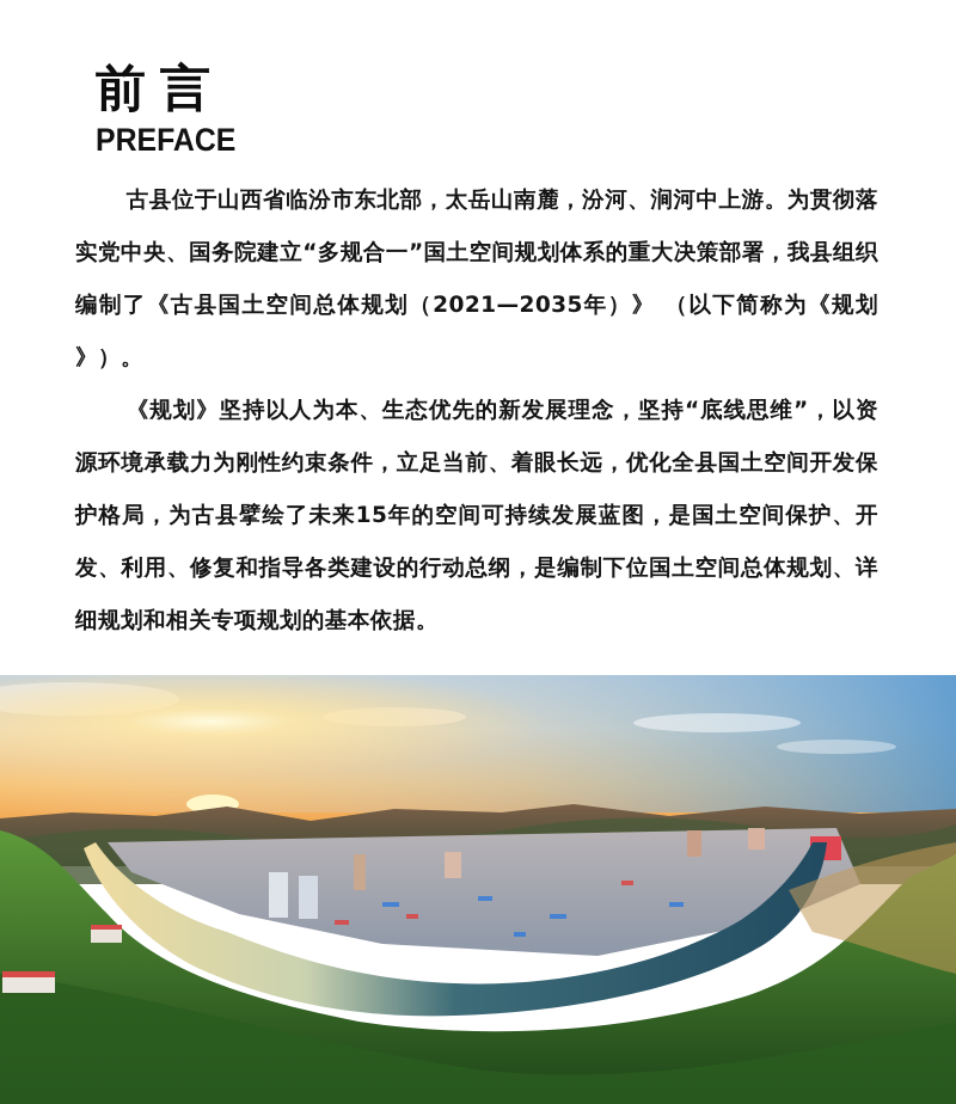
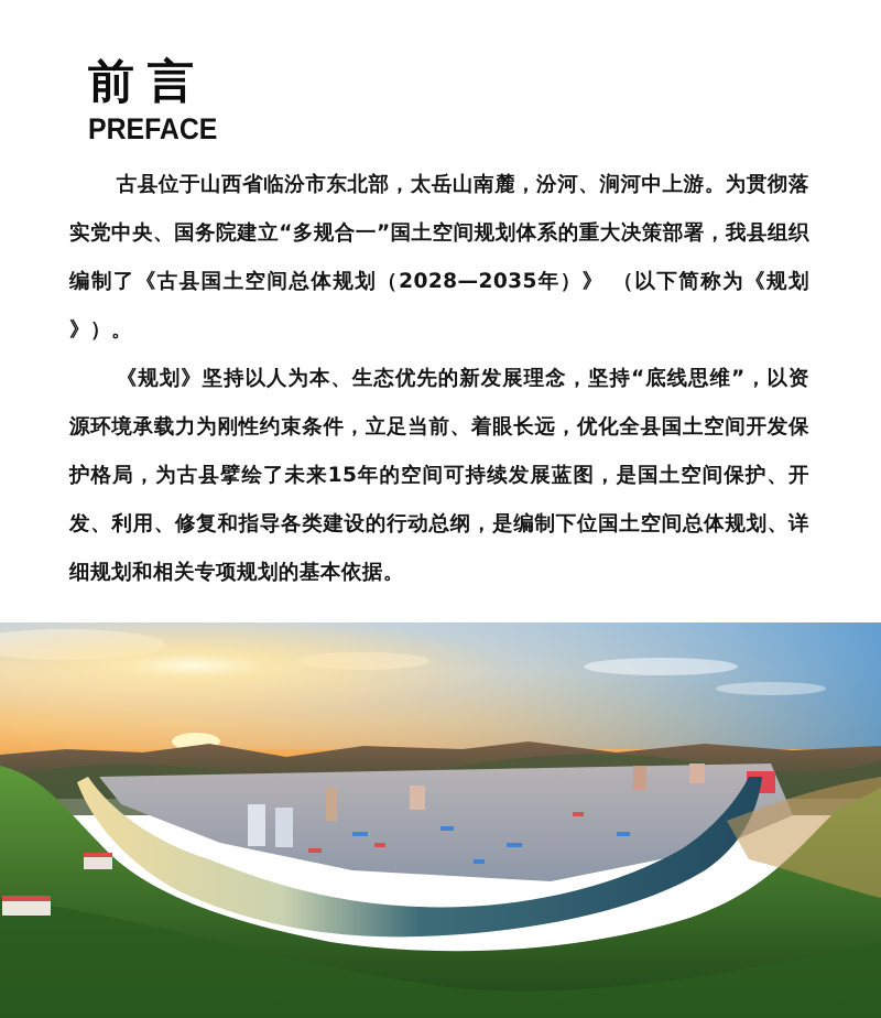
  前言
  PREFACE
- 古县位于山西省临汾市东北部，太岳山南麓，汾河、涧河中上游。为贯彻落实党中央、国务院建立“多规合一”国土空间规划体系的重大决策部署，我县组织编制了《古县国土空间总体规划（2021—2035年）》 （以下简称为《规划 》）。
+ 古县位于山西省临汾市东北部，太岳山南麓，汾河、涧河中上游。为贯彻落实党中央、国务院建立“多规合一”国土空间规划体系的重大决策部署，我县组织编制了《古县国土空间总体规划（2028—2035年）》 （以下简称为《规划 》）。
  《规划》坚持以人为本、生态优先的新发展理念，坚持“底线思维”，以资源环境承载力为刚性约束条件，立足当前、着眼长远，优化全县国土空间开发保护格局，为古县擘绘了未来15年的空间可持续发展蓝图，是国土空间保护、开发、利用、修复和指导各类建设的行动总纲，是编制下位国土空间总体规划、详细规划和相关专项规划的基本依据。
